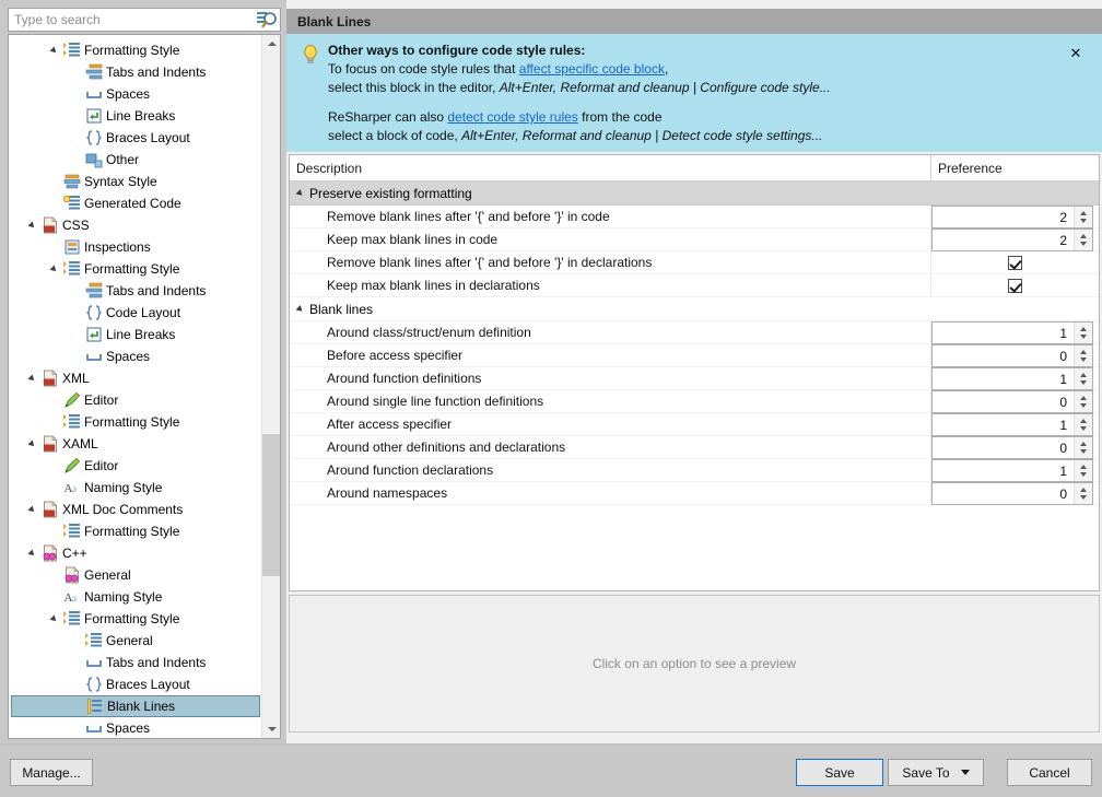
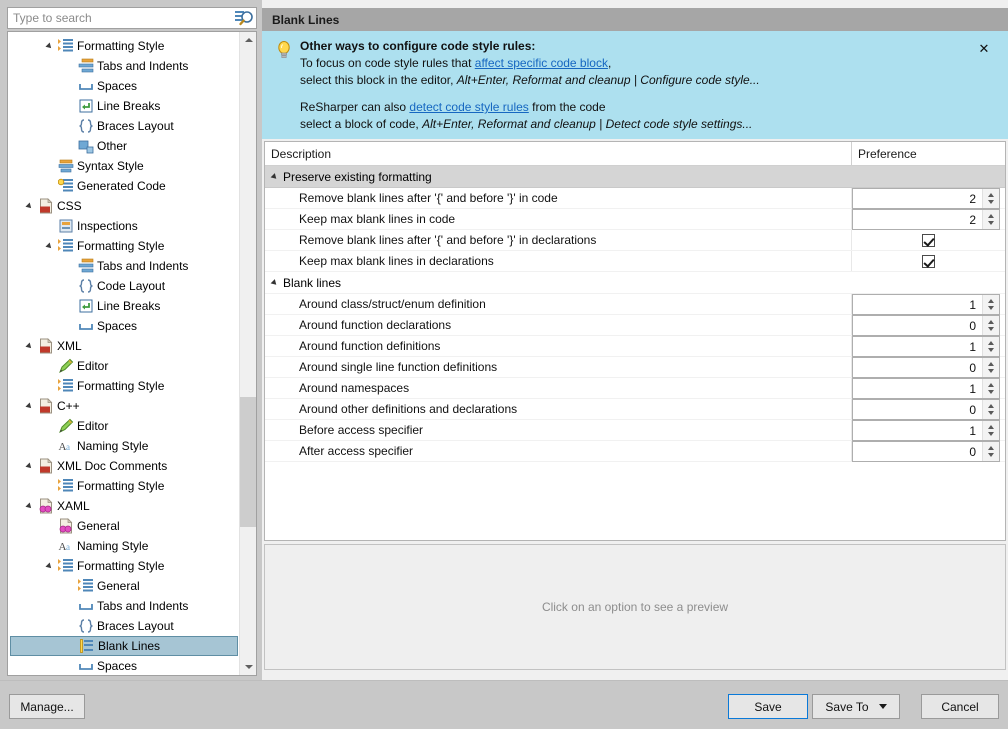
  Type to search
  Formatting Style
  Tabs and Indents
  Spaces
  Line Breaks
  Braces Layout
  Other
  Syntax Style
  Generated Code
  CSS
  Inspections
  Formatting Style
  Tabs and Indents
  Code Layout
  Line Breaks
  Spaces
  XML
  Editor
  Formatting Style
- XAML
+ C++
  Editor
  A
  a
  Naming Style
  XML Doc Comments
  Formatting Style
- C++
+ XAML
  General
  A
  a
  Naming Style
  Formatting Style
  General
  Tabs and Indents
  Braces Layout
  Blank Lines
  Spaces
  Blank Lines
  Other ways to configure code style rules:
  To focus on code style rules that affect specific code block,
  select this block in the editor, Alt+Enter, Reformat and cleanup | Configure code style...
  ReSharper can also detect code style rules from the code
  select a block of code, Alt+Enter, Reformat and cleanup | Detect code style settings...
  ✕
  Description
  Preference
  Preserve existing formatting
  Remove blank lines after '{' and before '}' in code
  2
  Keep max blank lines in code
  2
  Remove blank lines after '{' and before '}' in declarations
  Keep max blank lines in declarations
  Blank lines
  Around class/struct/enum definition
  1
- Before access specifier
+ Around function declarations
  0
  Around function definitions
  1
  Around single line function definitions
  0
- After access specifier
+ Around namespaces
  1
  Around other definitions and declarations
  0
- Around function declarations
+ Before access specifier
  1
- Around namespaces
+ After access specifier
  0
  Click on an option to see a preview
  Manage...
  Save
  Save To
  Cancel
